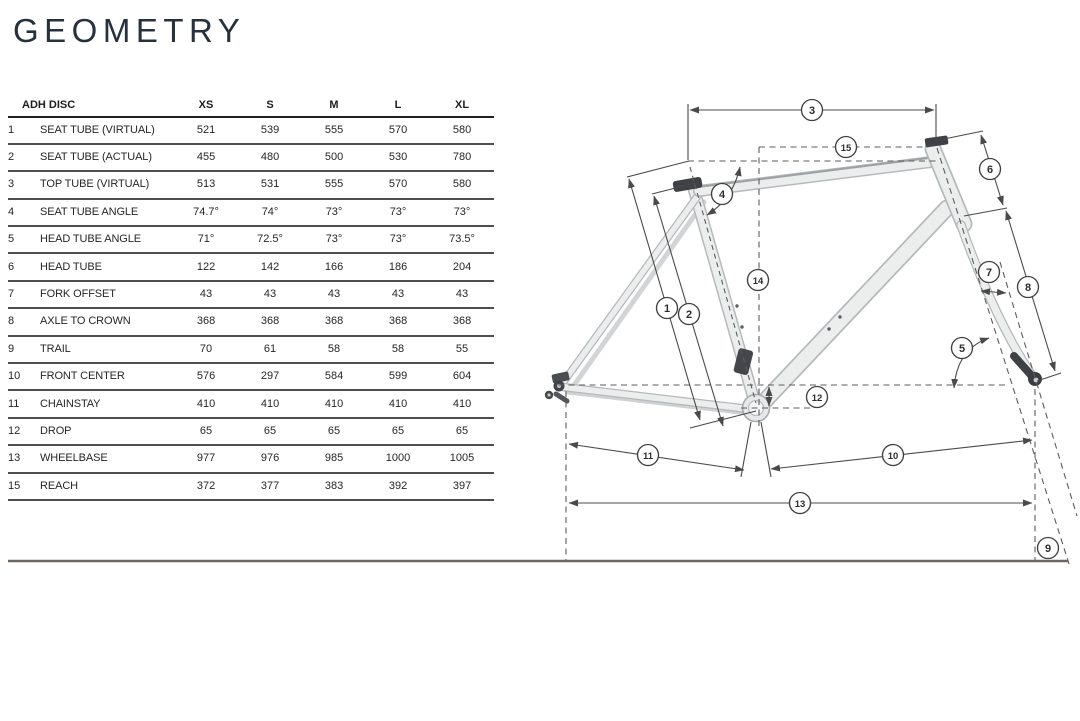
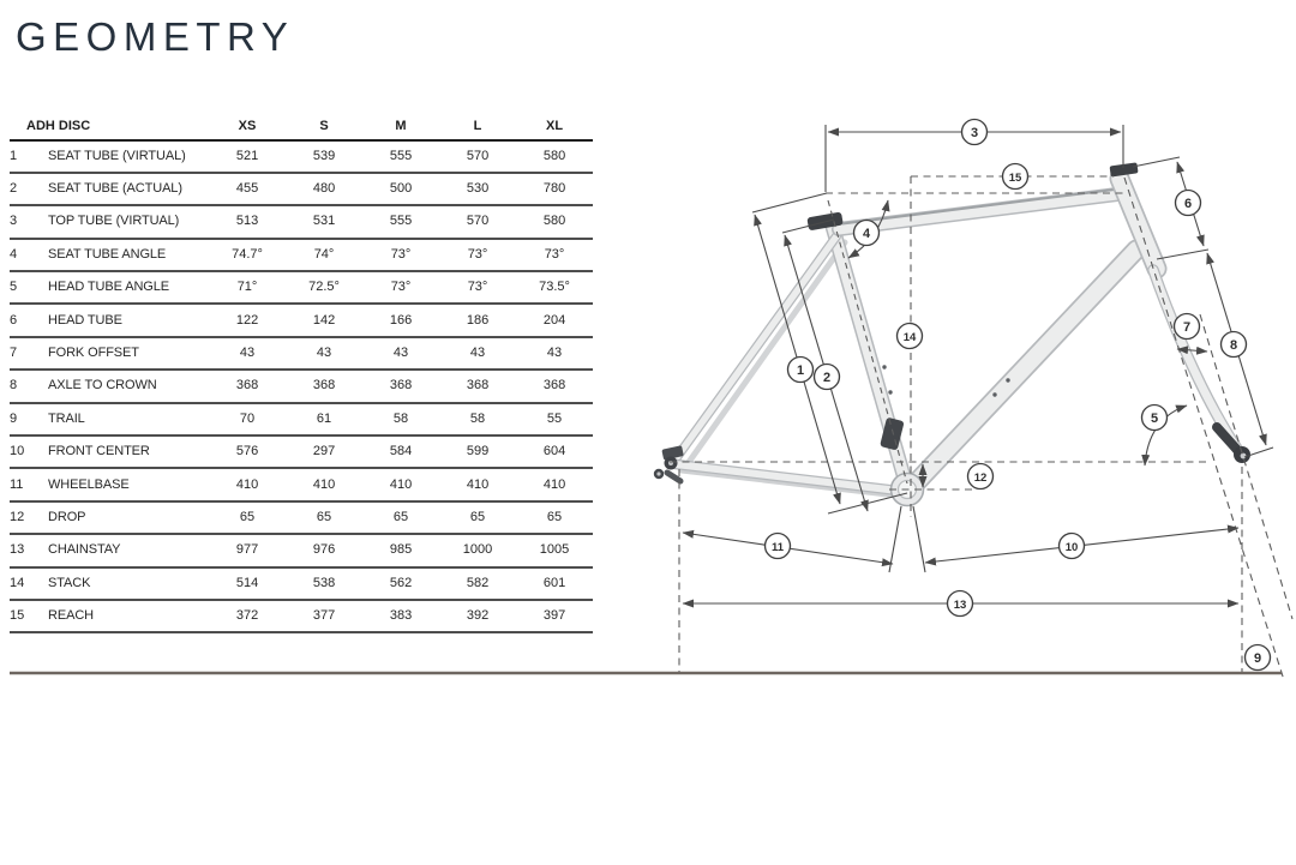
  GEOMETRY
  ADH DISC	XS	S	M	L	XL
  1	SEAT TUBE (VIRTUAL)	521	539	555	570	580
  2	SEAT TUBE (ACTUAL)	455	480	500	530	780
  3	TOP TUBE (VIRTUAL)	513	531	555	570	580
  4	SEAT TUBE ANGLE	74.7°	74°	73°	73°	73°
  5	HEAD TUBE ANGLE	71°	72.5°	73°	73°	73.5°
  6	HEAD TUBE	122	142	166	186	204
  7	FORK OFFSET	43	43	43	43	43
  8	AXLE TO CROWN	368	368	368	368	368
  9	TRAIL	70	61	58	58	55
  10	FRONT CENTER	576	297	584	599	604
- 11	CHAINSTAY	410	410	410	410	410
+ 11	WHEELBASE	410	410	410	410	410
  12	DROP	65	65	65	65	65
- 13	WHEELBASE	977	976	985	1000	1005
+ 13	CHAINSTAY	977	976	985	1000	1005
+ 14	STACK	514	538	562	582	601
  15	REACH	372	377	383	392	397
  1
  2
  3
  4
  5
  6
  7
  8
  9
  10
  11
  12
  13
  14
  15
